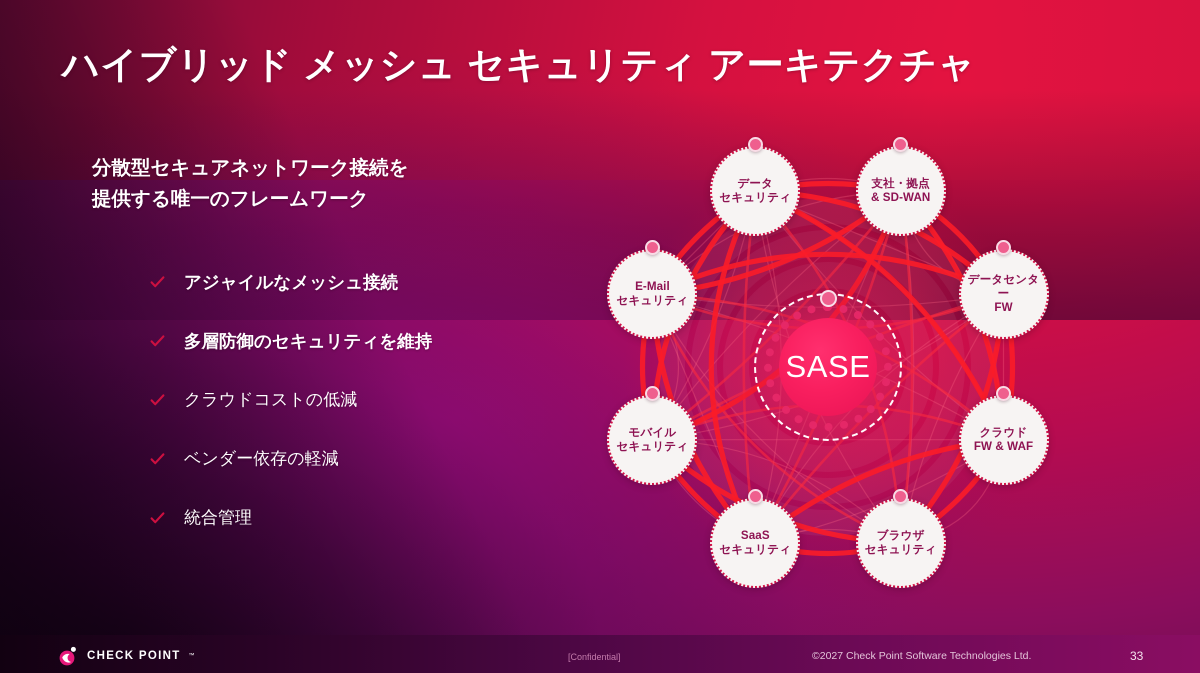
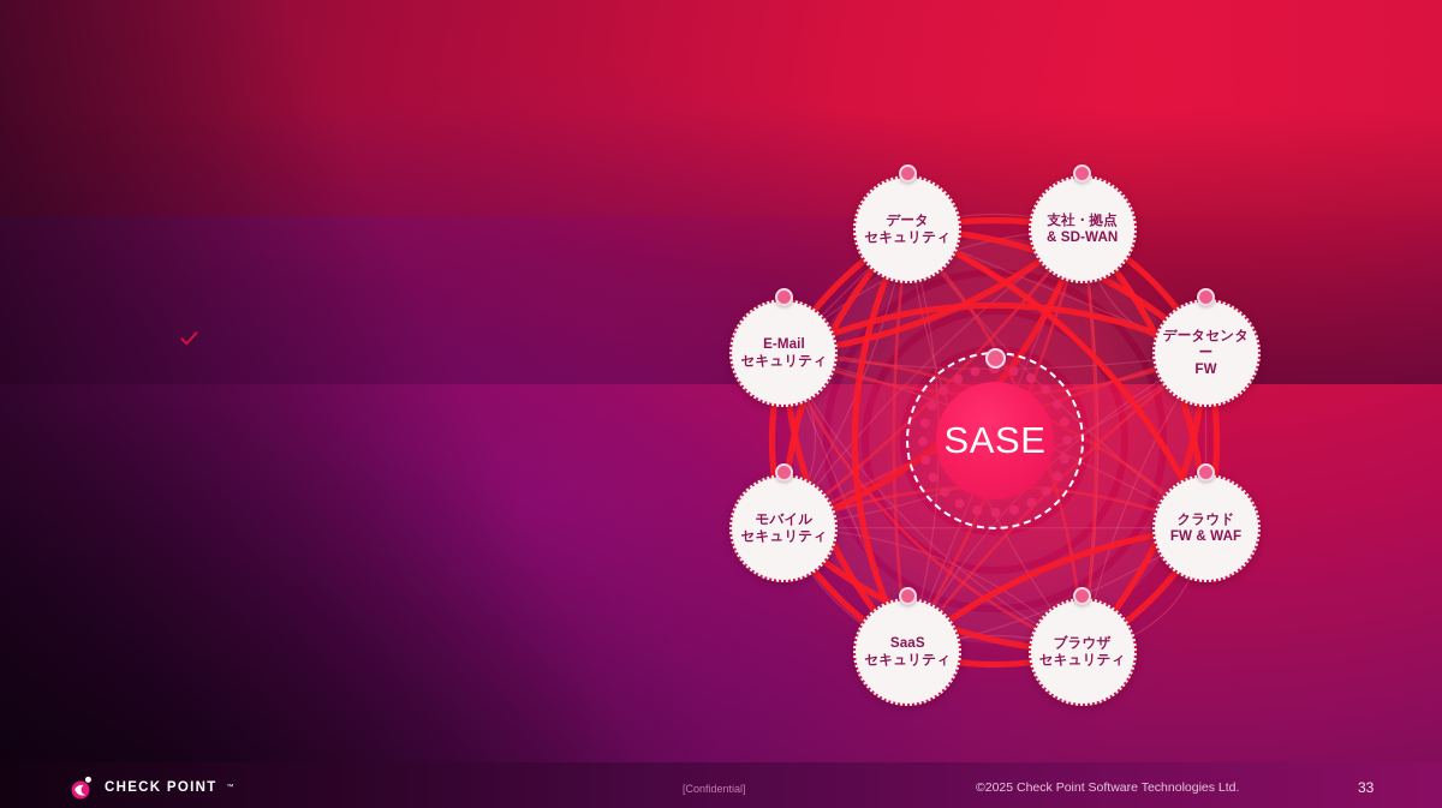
- ハイブリッド メッシュ セキュリティ アーキテクチャ
- 分散型セキュアネットワーク接続を
- 提供する唯一のフレームワーク
- アジャイルなメッシュ接続
- 多層防御のセキュリティを維持
- クラウドコストの低減
- ベンダー依存の軽減
- 統合管理
  データ
  セキュリティ
  支社・拠点
  & SD-WAN
  データセンター
  FW
  クラウド
  FW & WAF
  ブラウザ
  セキュリティ
  SaaS
  セキュリティ
  モバイル
  セキュリティ
  E-Mail
  セキュリティ
  SASE
  CHECK POINT
  [Confidential]
- ©2027 Check Point Software Technologies Ltd.
+ ©2025 Check Point Software Technologies Ltd.
  33
